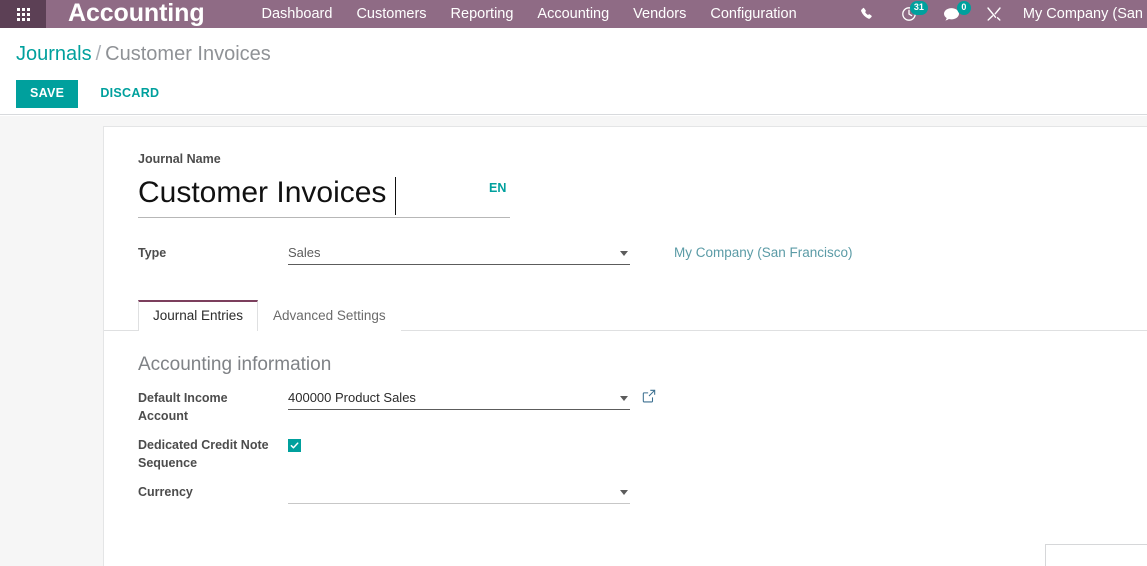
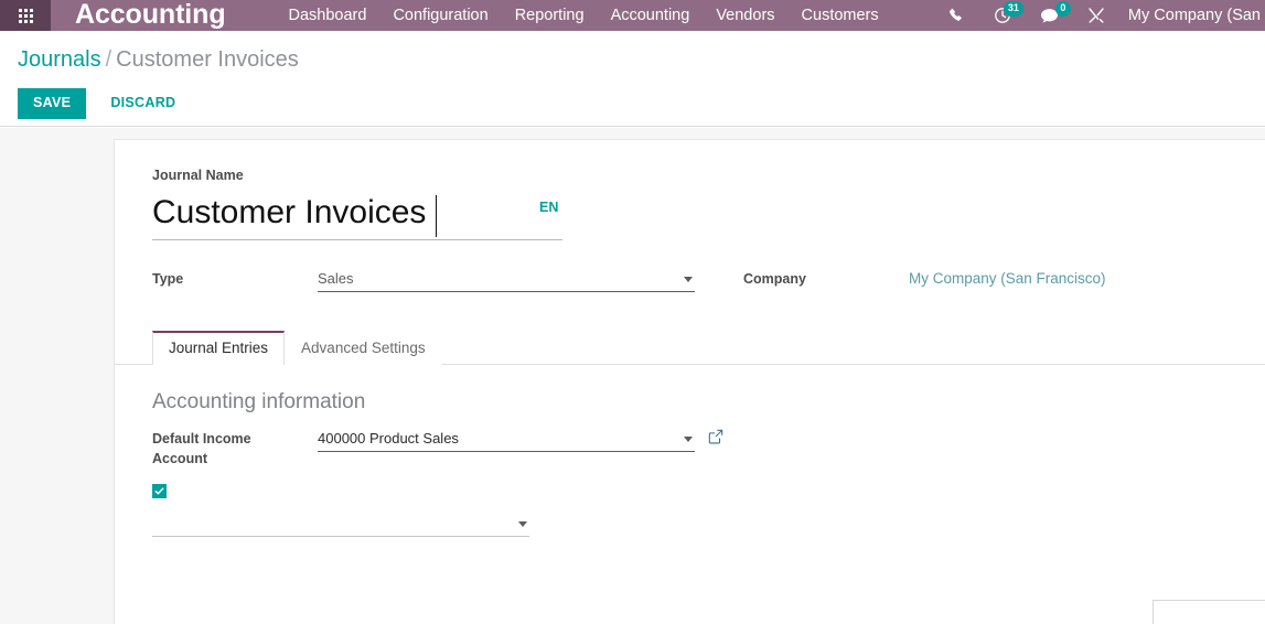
  Accounting
  Dashboard
- Customers
+ Configuration
  Reporting
  Accounting
  Vendors
- Configuration
+ Customers
  31
  0
  My Company (San
  Journals / Customer Invoices
  SAVE
  DISCARD
  Journal Name
  Customer Invoices
  EN
  Type
  Sales
+ Company
  My Company (San Francisco)
  Journal Entries
  Advanced Settings
  Accounting information
  Default Income
  Account
  400000 Product Sales
- Dedicated Credit Note
- Sequence
- Currency
